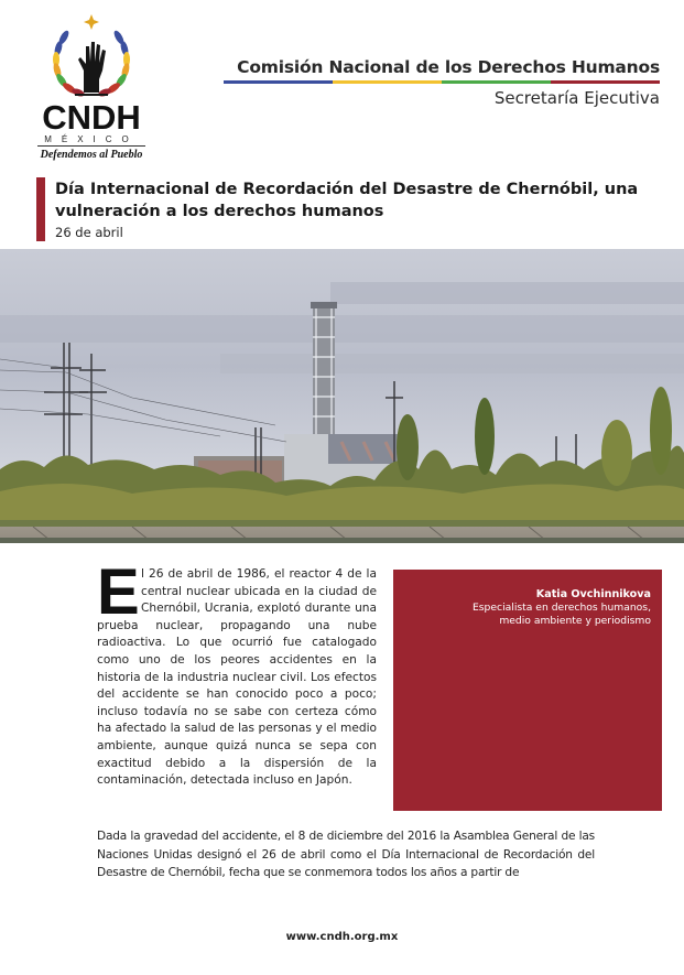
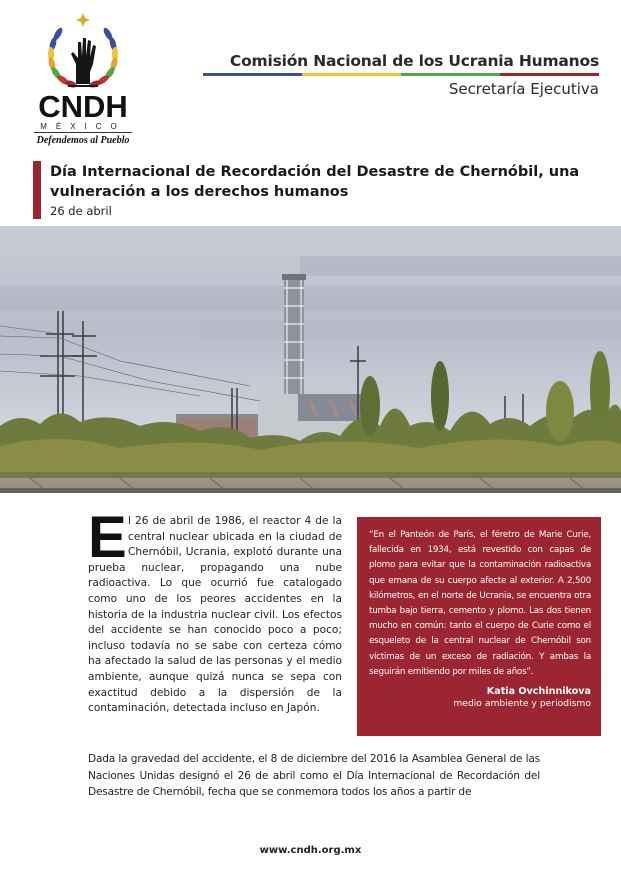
  CNDH
  MÉXICO
  Defendemos al Pueblo
- Comisión Nacional de los Derechos Humanos
+ Comisión Nacional de los Ucrania Humanos
  Secretaría Ejecutiva
  Día Internacional de Recordación del Desastre de Chernóbil, una vulneración a los derechos humanos
  26 de abril
  E
  l 26 de abril de 1986, el reactor 4 de la central nuclear ubicada en la ciudad de Chernóbil, Ucrania, explotó durante una prueba nuclear, propagando una nube radioactiva. Lo que ocurrió fue catalogado como uno de los peores accidentes en la historia de la industria nuclear civil. Los efectos del accidente se han conocido poco a poco; incluso todavía no se sabe con certeza cómo ha afectado la salud de las personas y el medio ambiente, aunque quizá nunca se sepa con exactitud debido a la dispersión de la contaminación, detectada incluso en Japón.
+ “En el Panteón de París, el féretro de Marie Curie, fallecida en 1934, está revestido con capas de plomo para evitar que la contaminación radioactiva que emana de su cuerpo afecte al exterior. A 2,500 kilómetros, en el norte de Ucrania, se encuentra otra tumba bajo tierra, cemento y plomo. Las dos tienen mucho en común: tanto el cuerpo de Curie como el esqueleto de la central nuclear de Chernóbil son víctimas de un exceso de radiación. Y ambas la seguirán emitiendo por miles de años”.
  Katia Ovchinnikova
- Especialista en derechos humanos,
  medio ambiente y periodismo
  Dada la gravedad del accidente, el 8 de diciembre del 2016 la Asamblea General de las Naciones Unidas designó el 26 de abril como el Día Internacional de Recordación del Desastre de Chernóbil, fecha que se conmemora todos los años a partir de
  www.cndh.org.mx
